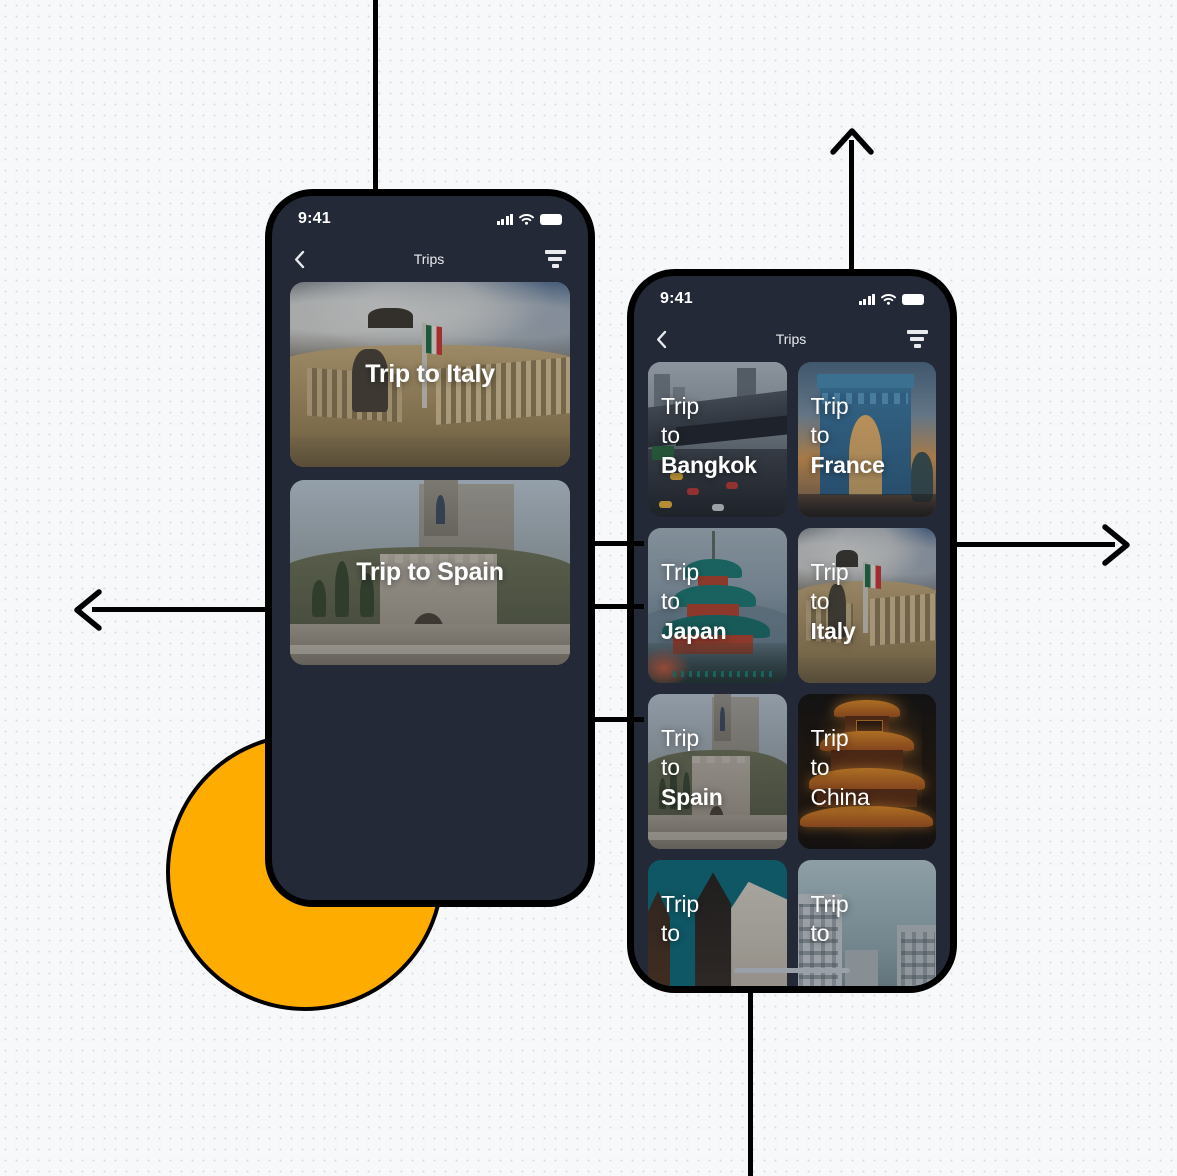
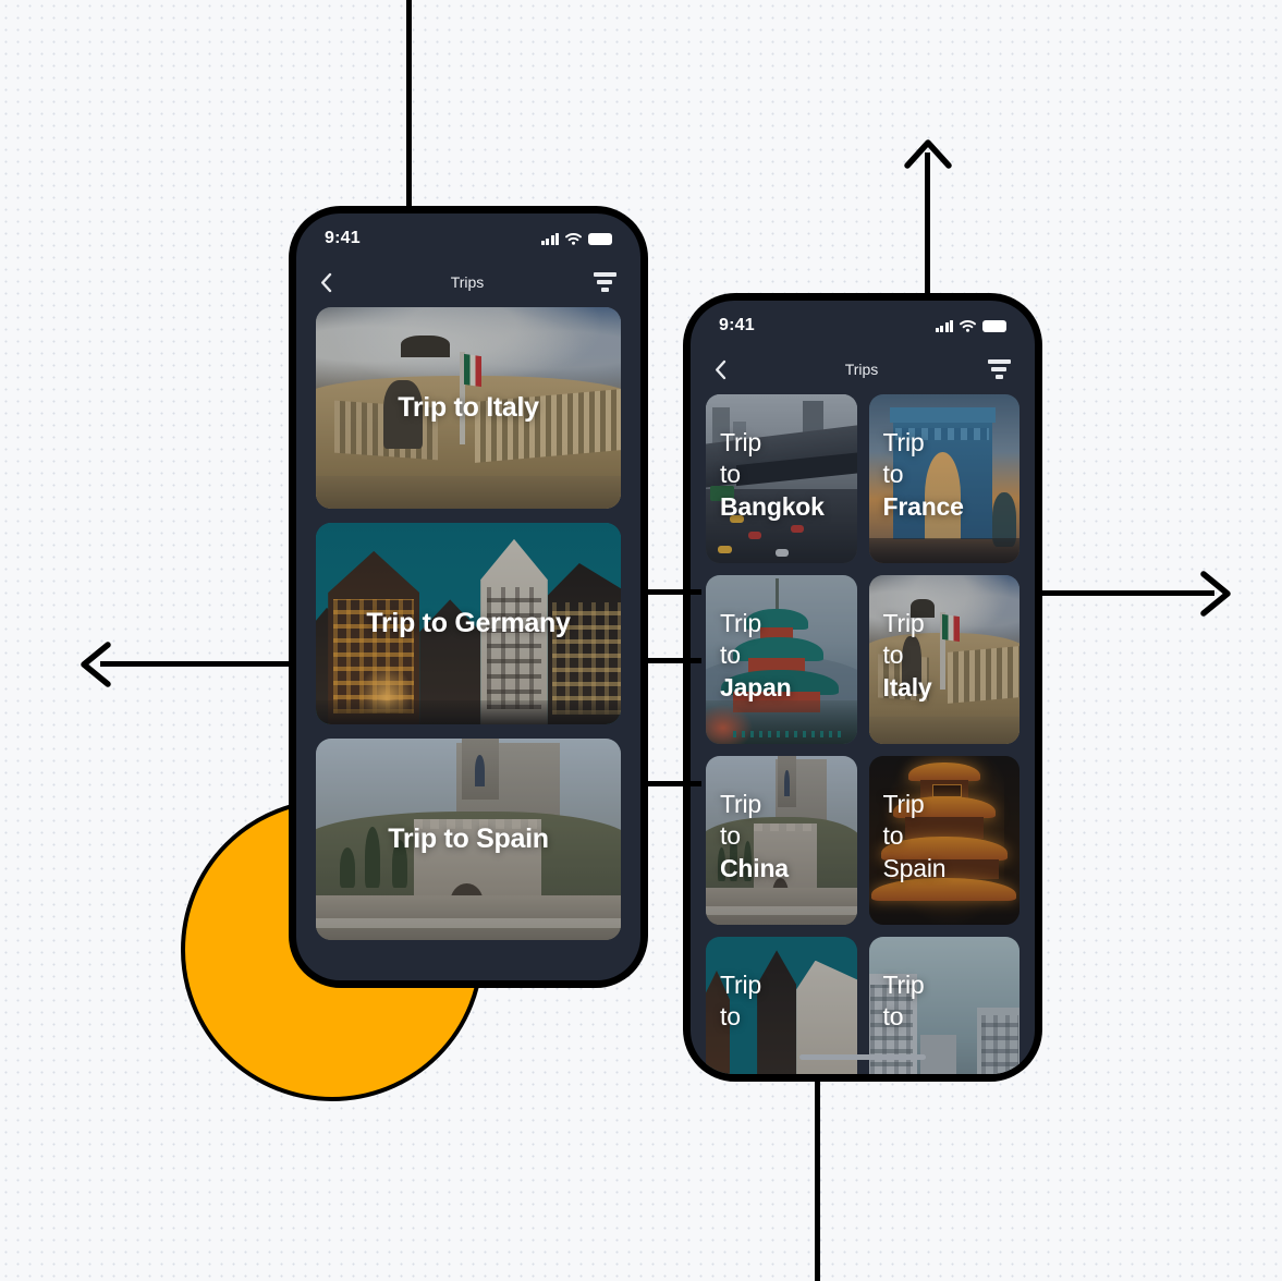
  9:41
  Trips
  Trip to Italy
+ Trip to Germany
  Trip to Spain
  9:41
  Trips
  Trip
  to
  Bangkok
  Trip
  to
  France
  Trip
  to
  Japan
  Trip
  to
  Italy
  Trip
  to
- Spain
+ China
  Trip
  to
- China
+ Spain
  Trip
  to
  Trip
  to
